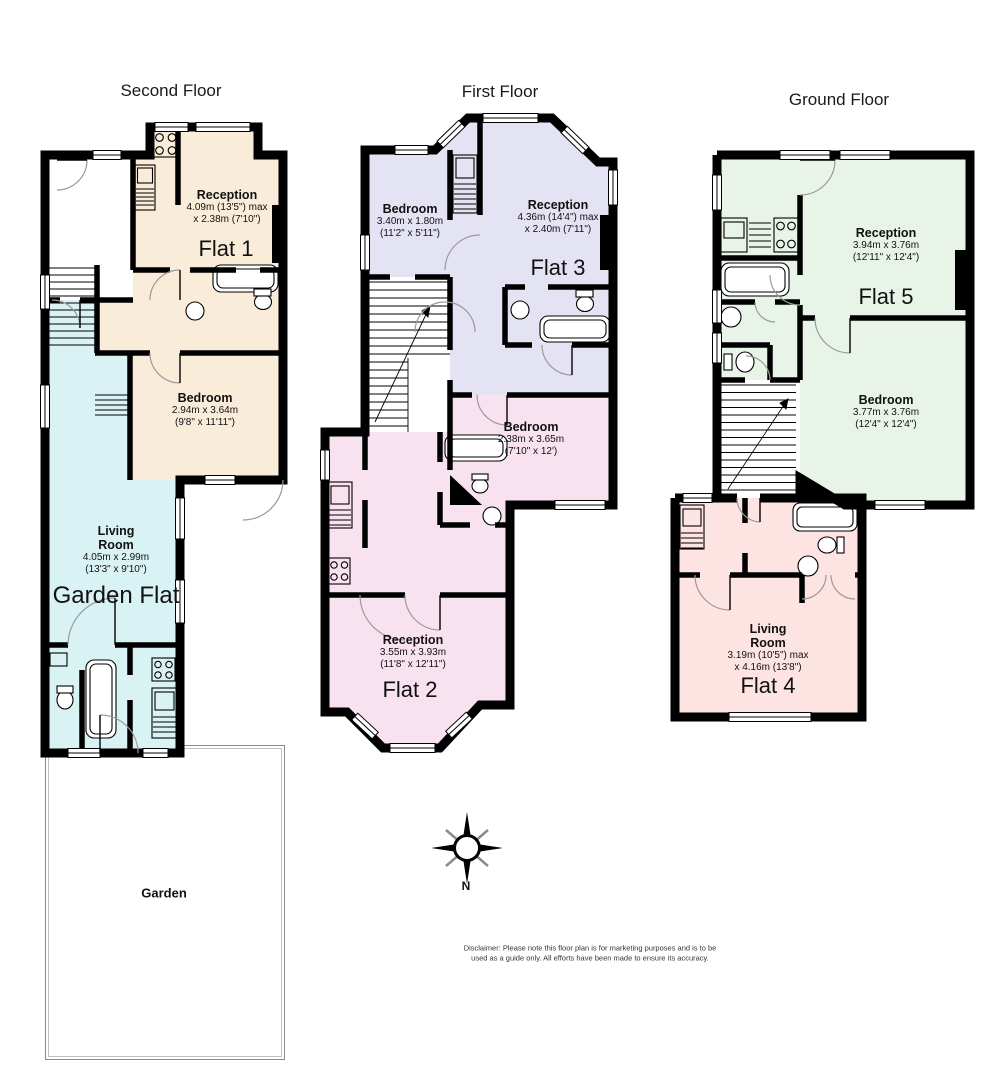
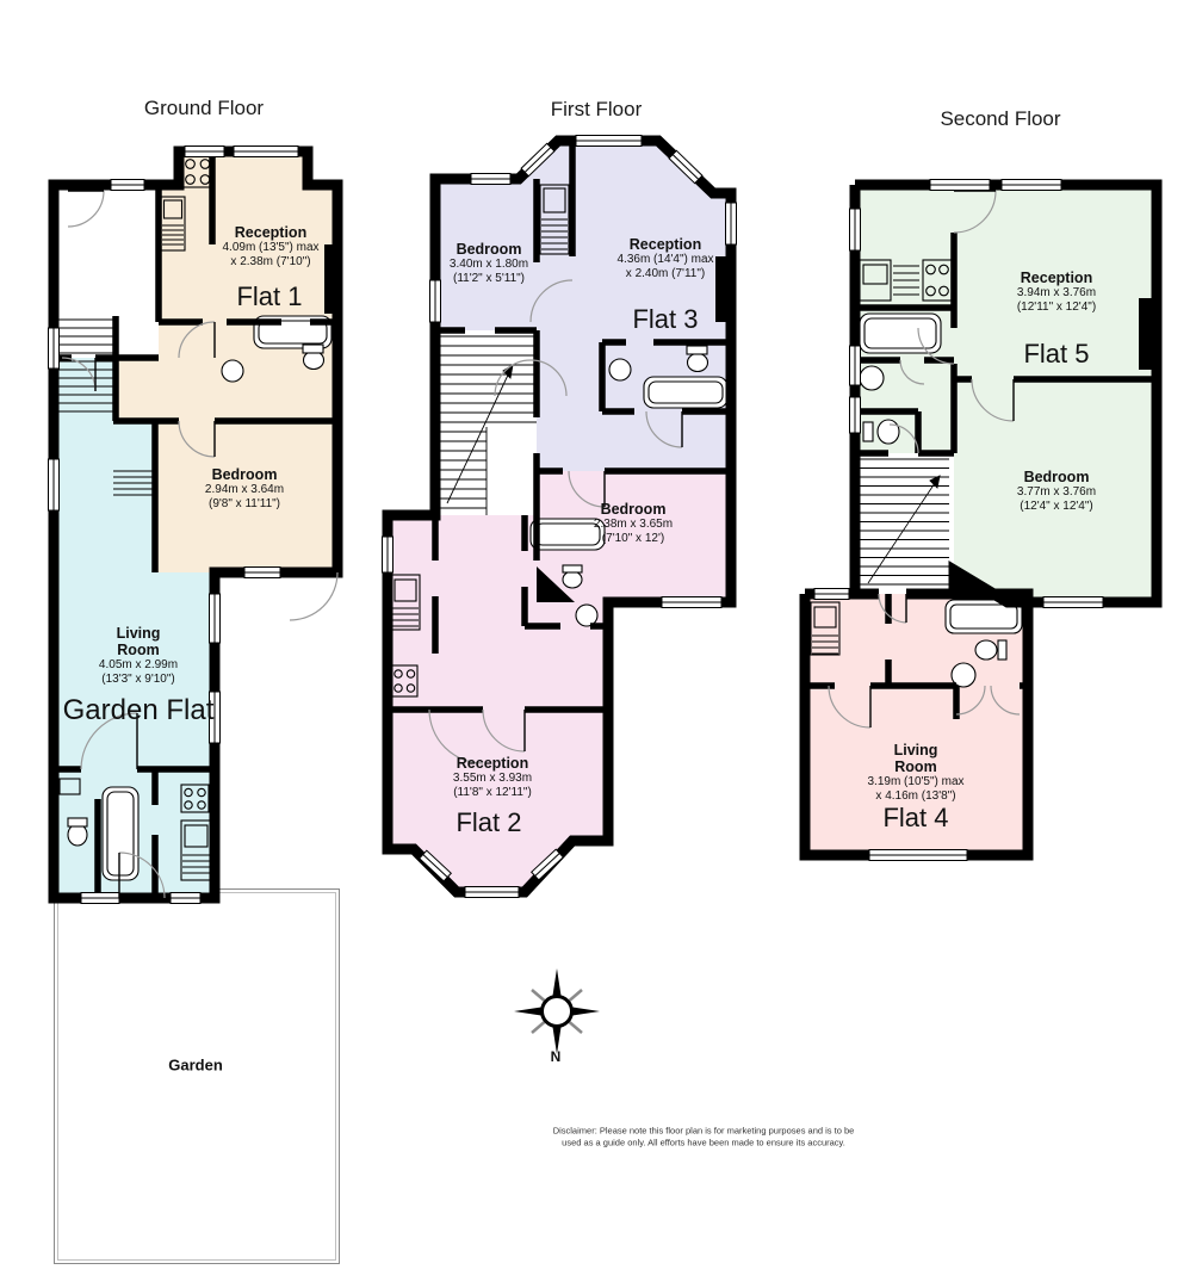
- Second Floor
+ Ground Floor
  First Floor
- Ground Floor
+ Second Floor
  Reception
  4.09m (13'5") max
  x 2.38m (7'10")
  Flat 1
  Bedroom
  2.94m x 3.64m
  (9'8" x 11'11")
  Living Room
  4.05m x 2.99m
  (13'3" x 9'10")
  Garden Flat
  Garden
  Bedroom
  3.40m x 1.80m
  (11'2" x 5'11")
  Reception
  4.36m (14'4") max
  x 2.40m (7'11")
  Flat 3
  Bedroom
  2.38m x 3.65m
  (7'10" x 12')
  Reception
  3.55m x 3.93m
  (11'8" x 12'11")
  Flat 2
  Reception
  3.94m x 3.76m
  (12'11" x 12'4")
  Flat 5
  Bedroom
  3.77m x 3.76m
  (12'4" x 12'4")
  Living Room
  3.19m (10'5") max
  x 4.16m (13'8")
  Flat 4
  N
  Disclaimer: Please note this floor plan is for marketing purposes and is to be
  used as a guide only. All efforts have been made to ensure its accuracy.
